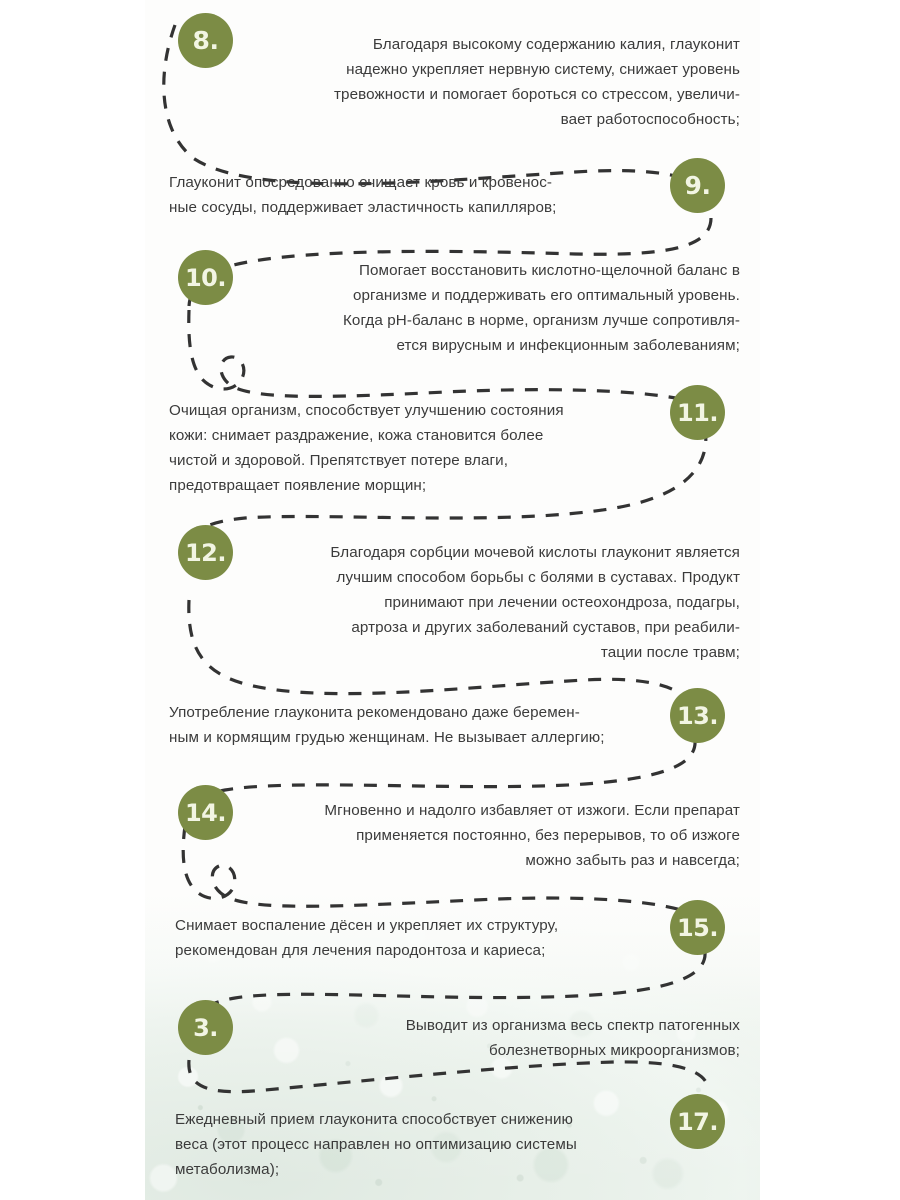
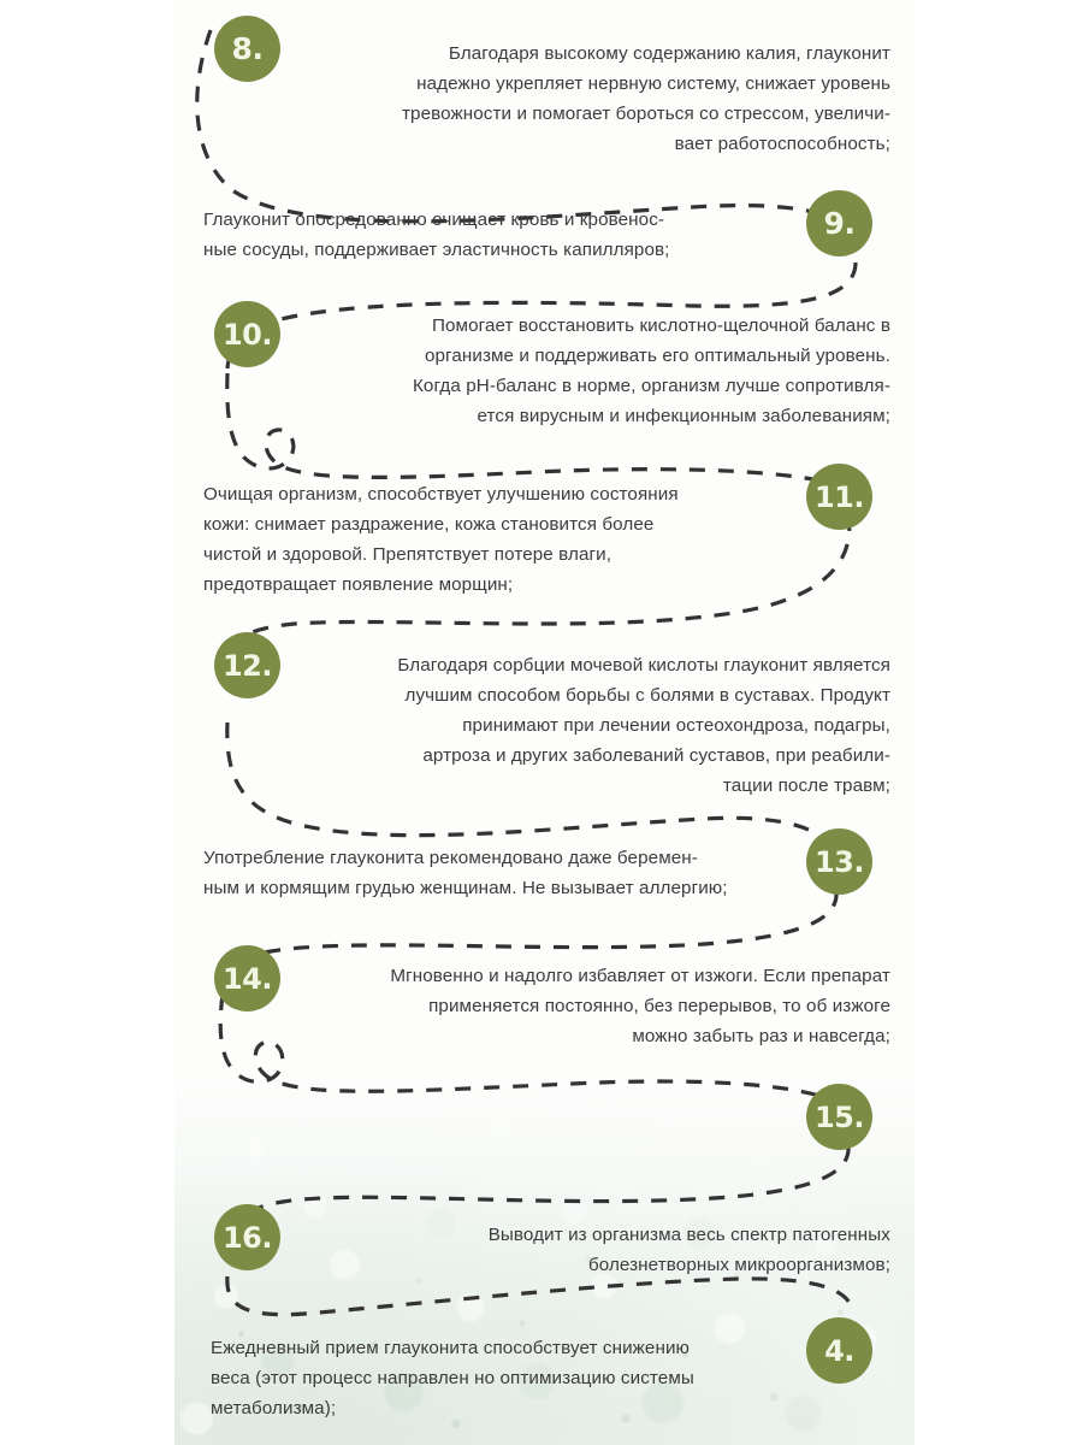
  8.
  Благодаря высокому содержанию калия, глауконит
  надежно укрепляет нервную систему, снижает уровень
  тревожности и помогает бороться со стрессом, увеличи-
  вает работоспособность;
  9.
  Глауконит опосредованно очищает кровь и кровенос-
  ные сосуды, поддерживает эластичность капилляров;
  10.
  Помогает восстановить кислотно-щелочной баланс в
  организме и поддерживать его оптимальный уровень.
  Когда pH-баланс в норме, организм лучше сопротивля-
  ется вирусным и инфекционным заболеваниям;
  11.
  Очищая организм, способствует улучшению состояния
  кожи: снимает раздражение, кожа становится более
  чистой и здоровой. Препятствует потере влаги,
  предотвращает появление морщин;
  12.
  Благодаря сорбции мочевой кислоты глауконит является
  лучшим способом борьбы с болями в суставах. Продукт
  принимают при лечении остеохондроза, подагры,
  артроза и других заболеваний суставов, при реабили-
  тации после травм;
  13.
  Употребление глауконита рекомендовано даже беремен-
  ным и кормящим грудью женщинам. Не вызывает аллергию;
  14.
  Мгновенно и надолго избавляет от изжоги. Если препарат
  применяется постоянно, без перерывов, то об изжоге
  можно забыть раз и навсегда;
  15.
- Снимает воспаление дёсен и укрепляет их структуру,
- рекомендован для лечения пародонтоза и кариеса;
- 3.
+ 16.
  Выводит из организма весь спектр патогенных
  болезнетворных микроорганизмов;
- 17.
+ 4.
  Ежедневный прием глауконита способствует снижению
  веса (этот процесс направлен но оптимизацию системы
  метаболизма);
